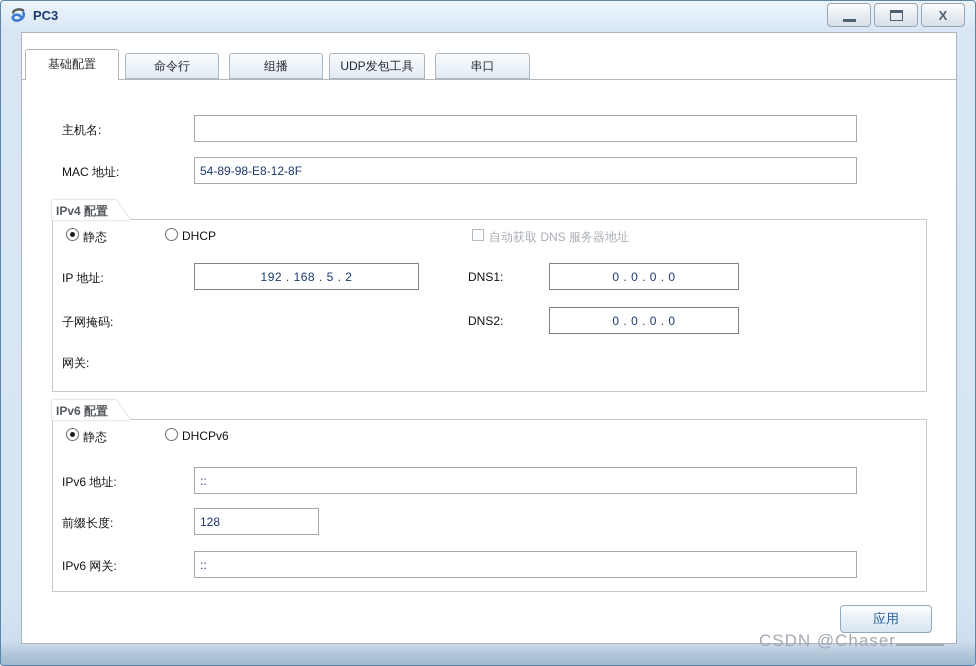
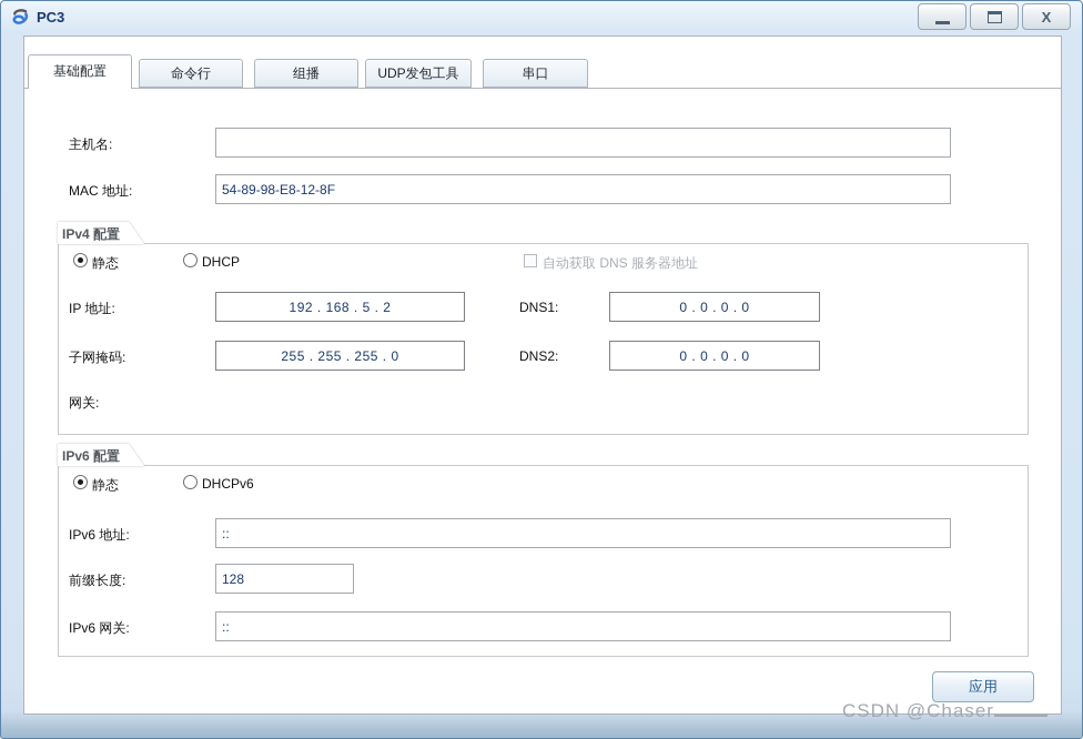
  PC3
  X
  基础配置
  命令行
  组播
  UDP发包工具
  串口
  主机名:
  MAC 地址:
  54-89-98-E8-12-8F
  IPv4 配置
  静态
  DHCP
  自动获取 DNS 服务器地址
  IP 地址:
  192 . 168 . 5 . 2
  DNS1:
  0 . 0 . 0 . 0
  子网掩码:
+ 255 . 255 . 255 . 0
  DNS2:
  0 . 0 . 0 . 0
  网关:
  IPv6 配置
  静态
  DHCPv6
  IPv6 地址:
  ::
  前缀长度:
  128
  IPv6 网关:
  ::
  应用
  CSDN @Chaser
